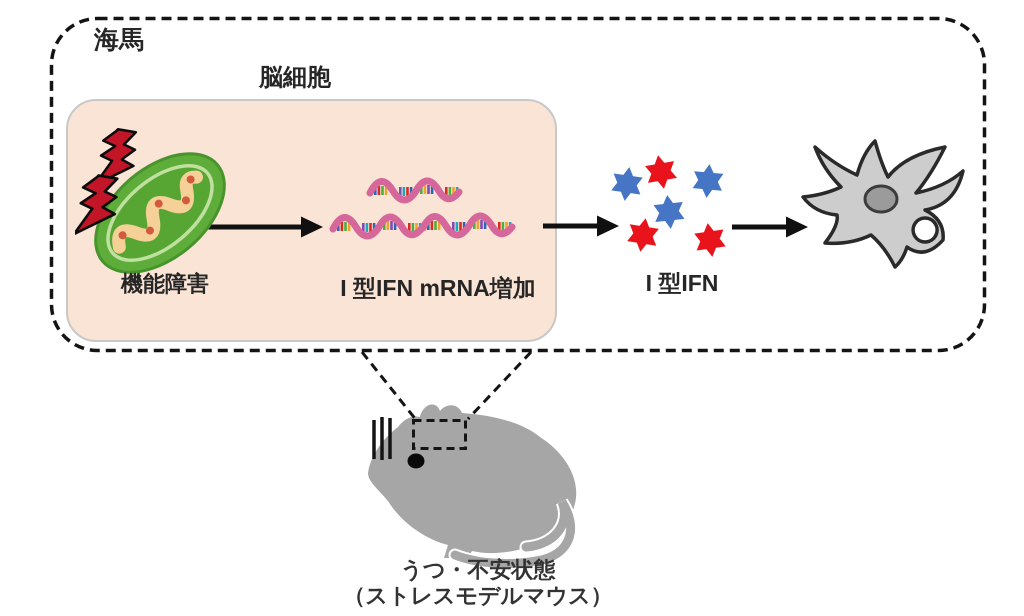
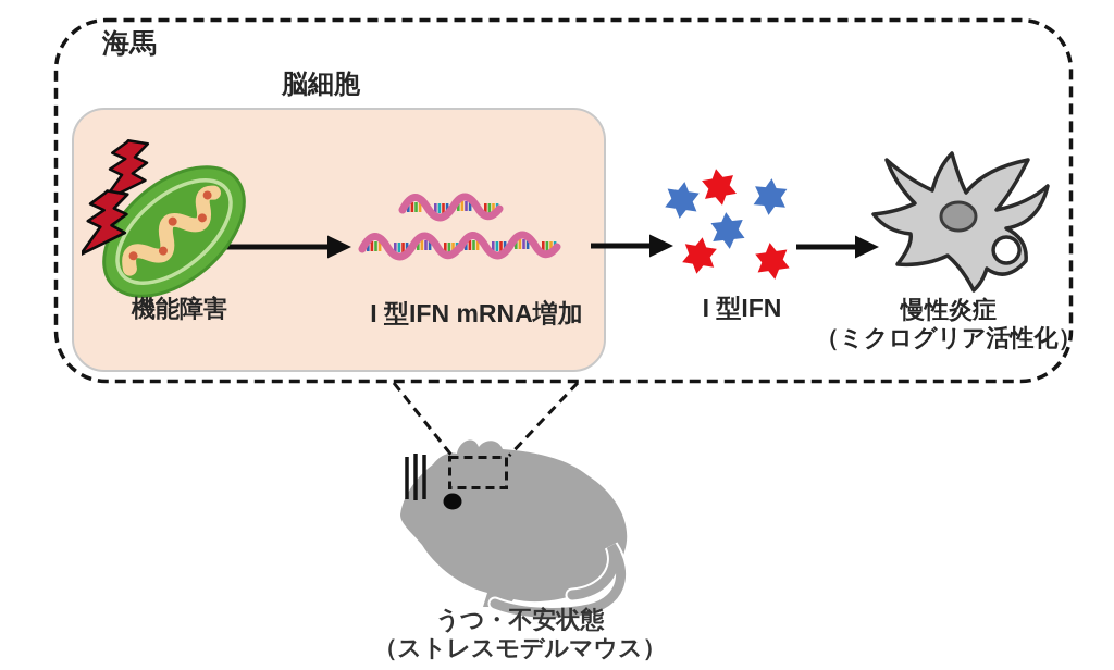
  海馬
  脳細胞
  機能障害
  I 型IFN mRNA増加
  I 型IFN
+ 慢性炎症
+ （ミクログリア活性化）
  うつ・不安状態
  （ストレスモデルマウス）
